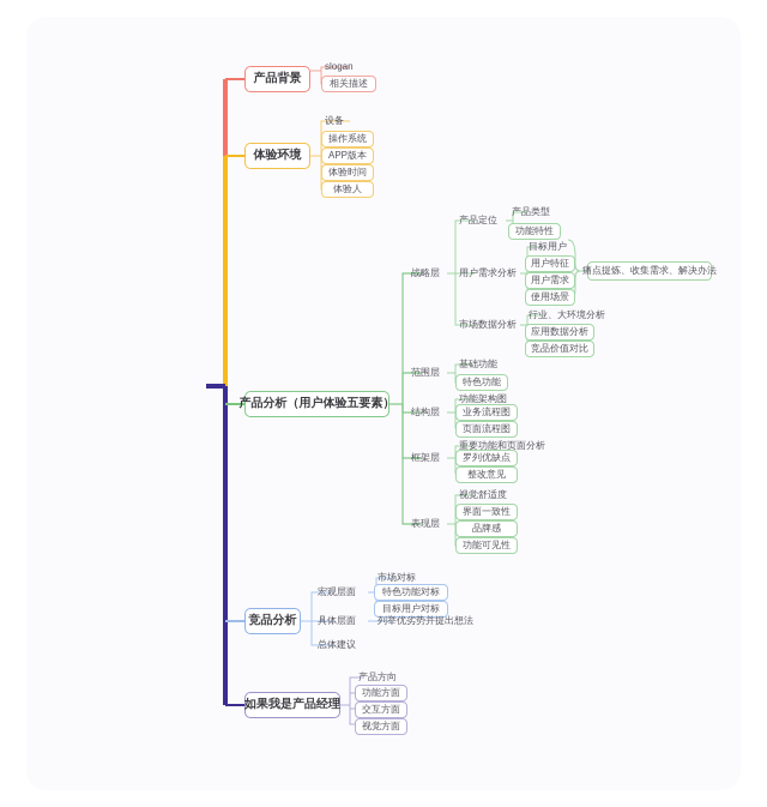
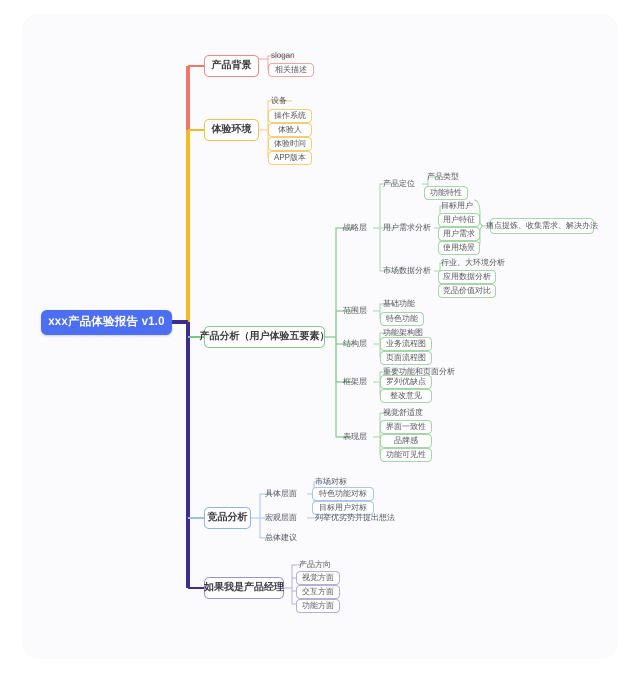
+ xxx产品体验报告 v1.0
  产品背景
  slogan
  相关描述
  体验环境
  设备
  操作系统
- APP版本
+ 体验人
  体验时间
- 体验人
+ APP版本
  产品分析（用户体验五要素）
  战略层
  产品定位
  产品类型
  功能特性
  用户需求分析
  目标用户
  用户特征
  用户需求
  使用场景
  痛点提炼、收集需求、解决办法
  市场数据分析
  行业、大环境分析
  应用数据分析
  竞品价值对比
  范围层
  基础功能
  特色功能
  结构层
  功能架构图
  业务流程图
  页面流程图
  框架层
  重要功能和页面分析
  罗列优缺点
  整改意见
  表现层
  视觉舒适度
  界面一致性
  品牌感
  功能可见性
  竞品分析
- 宏观层面
+ 具体层面
  市场对标
  特色功能对标
  目标用户对标
- 具体层面
+ 宏观层面
  列举优劣势并提出想法
  总体建议
  如果我是产品经理
  产品方向
- 功能方面
+ 视觉方面
  交互方面
- 视觉方面
+ 功能方面
